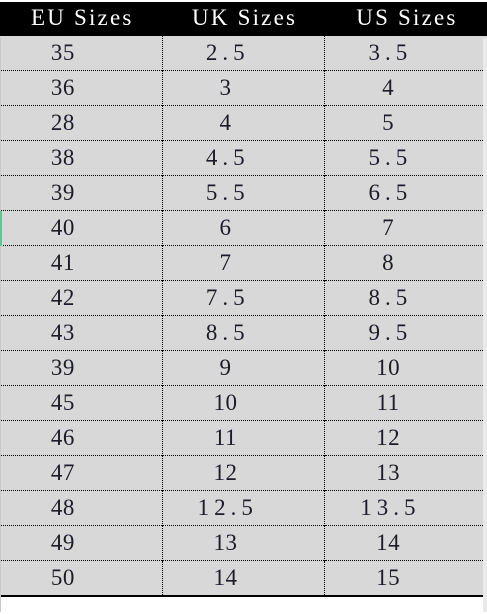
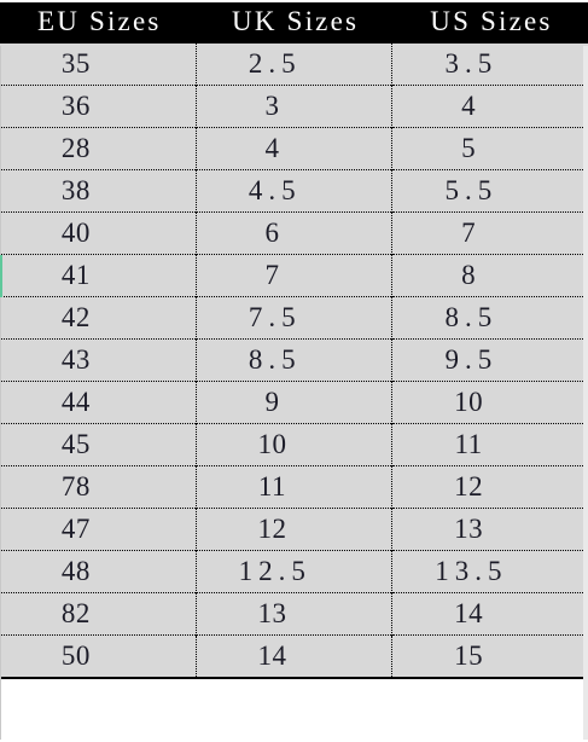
  EU Sizes	UK Sizes	US Sizes
  35	2.5	3.5
  36	3	4
  28	4	5
  38	4.5	5.5
- 39	5.5	6.5
  40	6	7
  41	7	8
  42	7.5	8.5
  43	8.5	9.5
- 39	9	10
+ 44	9	10
  45	10	11
- 46	11	12
+ 78	11	12
  47	12	13
  48	12.5	13.5
- 49	13	14
+ 82	13	14
  50	14	15
